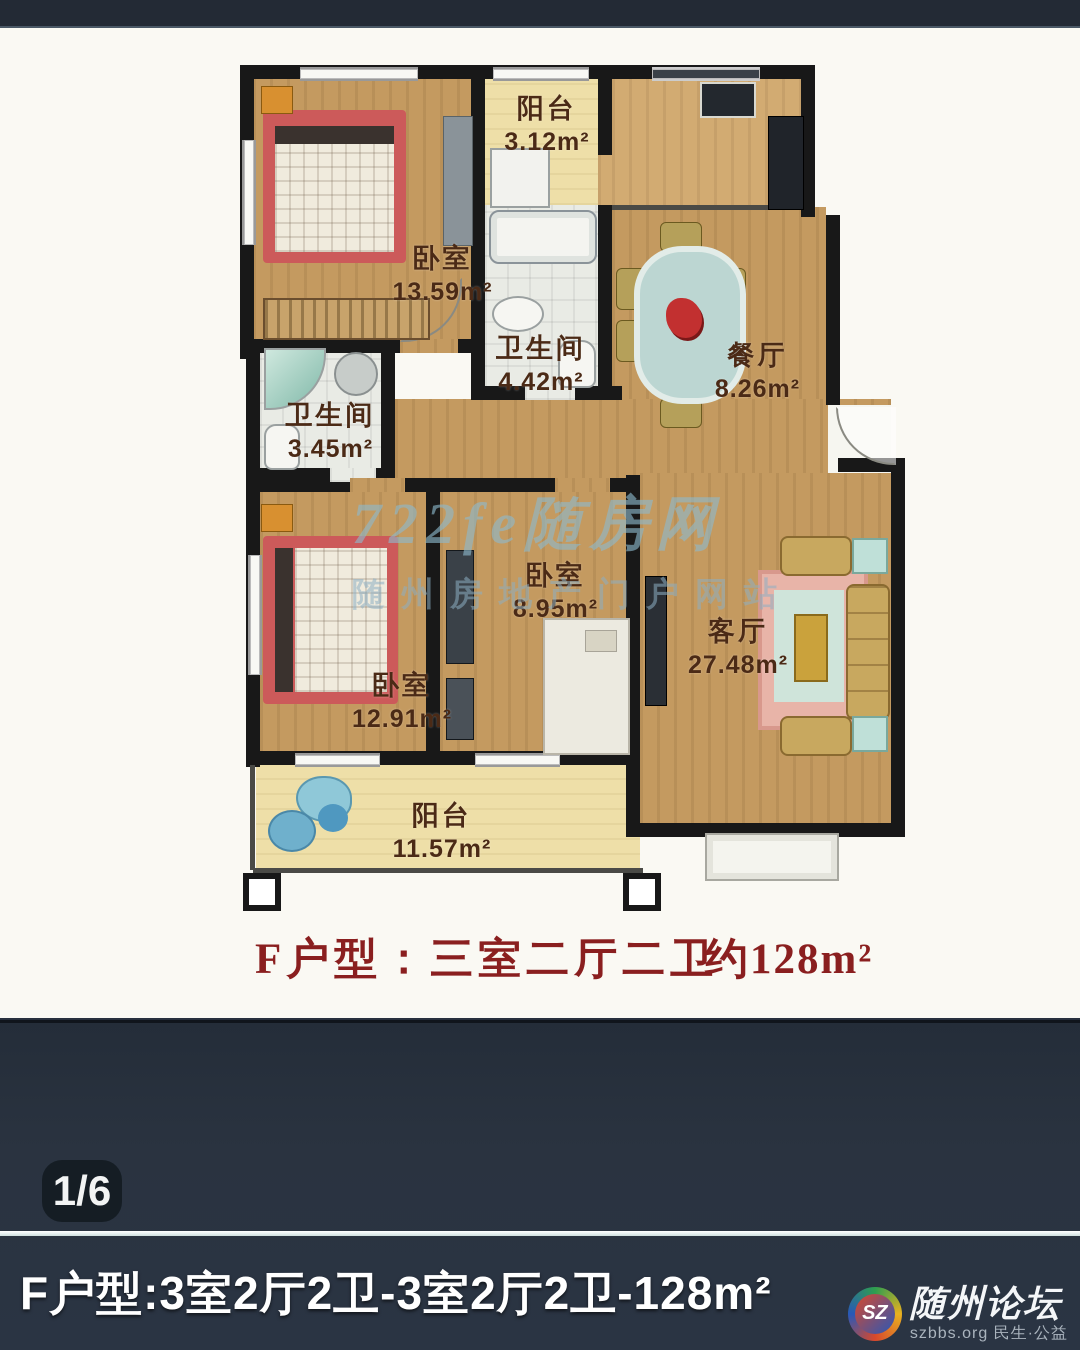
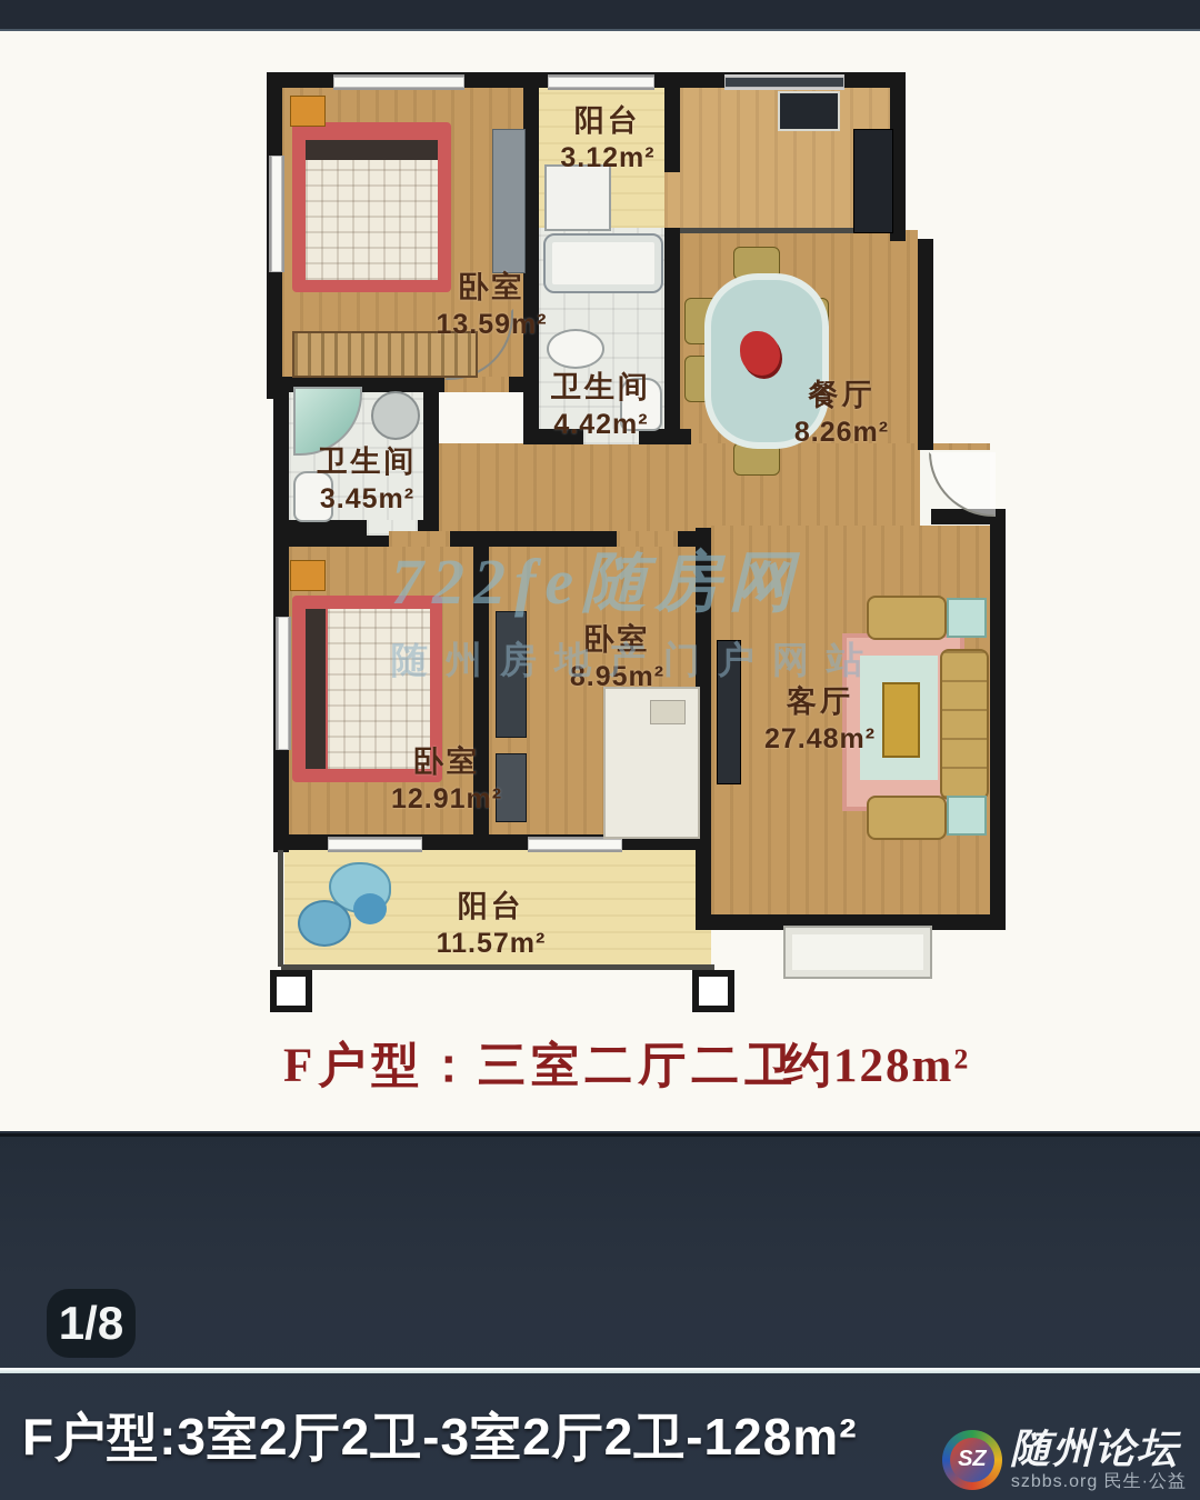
  卧室
  13.59m²
  阳台
  3.12m²
  卫生间
  4.42m²
  卫生间
  3.45m²
  餐厅
  8.26m²
  卧室
  8.95m²
  客厅
  27.48m²
  卧室
  12.91m²
  阳台
  11.57m²
  722fe随房网
  随州房地产门户网站
  F户型：三室二厅二卫
  约128m²
- 1/6
+ 1/8
  F户型:3室2厅2卫-3室2厅2卫-128m²
  SZ
  随州论坛
  szbbs.org 民生·公益
